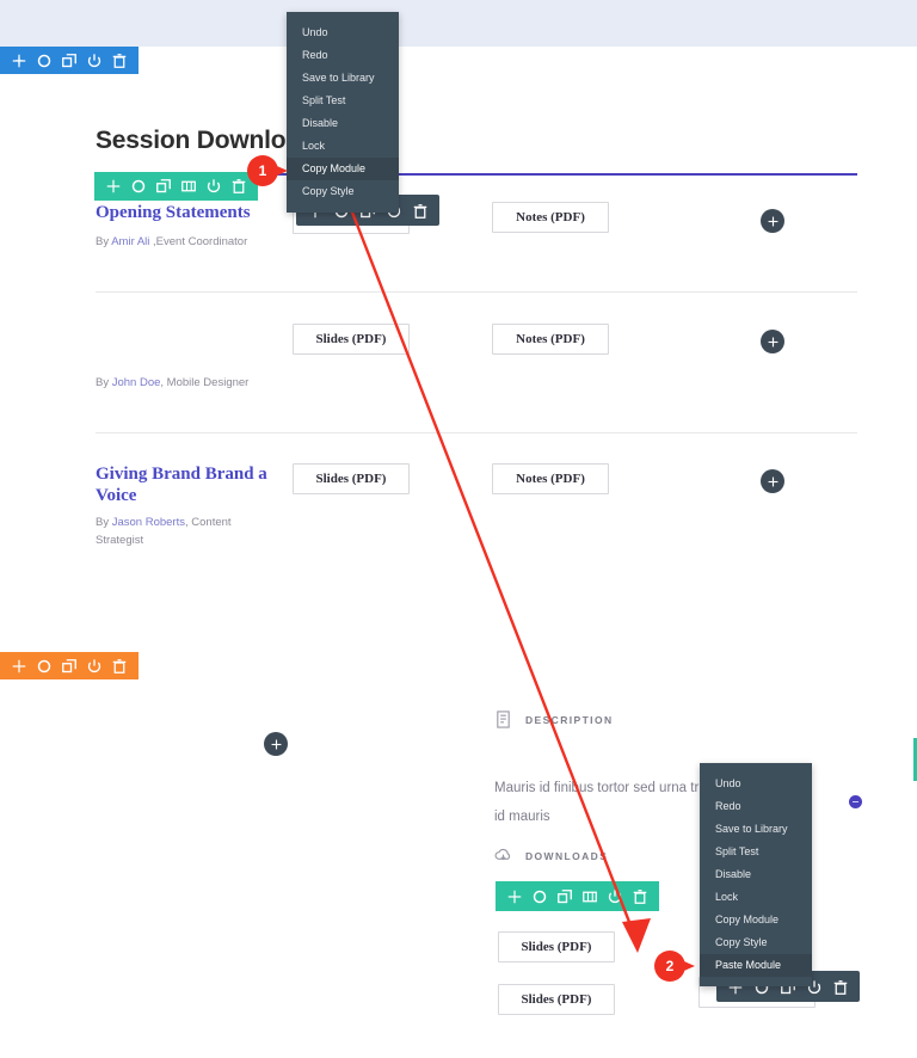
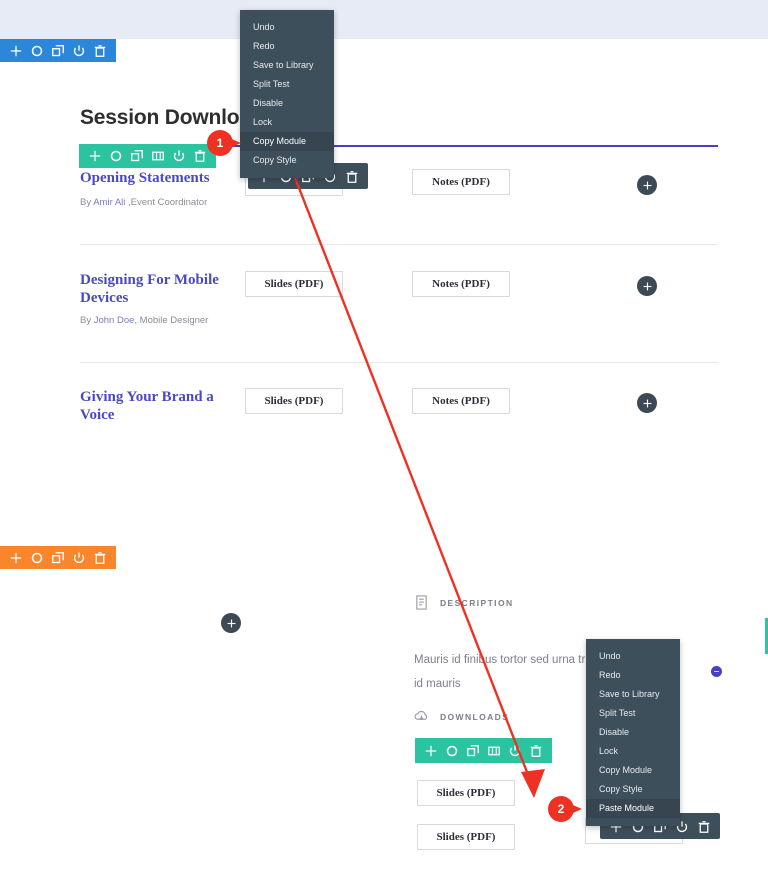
  Session Downlo
  Opening Statements
  By Amir Ali ,Event Coordinator
  Notes (PDF)
+ Designing For Mobile Devices
  By John Doe, Mobile Designer
  Slides (PDF)
  Notes (PDF)
- Giving Brand Brand a Voice
+ Giving Your Brand a Voice
- By Jason Roberts, Content Strategist
  Slides (PDF)
  Notes (PDF)
  DESCRIPTION
  Mauris id finibus tortor sed urna tr id mauris
  DOWNLOAD
  Slides (PDF)
  Slides (PDF)
  Undo
  Redo
  Save to Library
  Split Test
  Disable
  Lock
  Copy Module
  Copy Style
  Undo
  Redo
  Save to Library
  Split Test
  Disable
  Lock
  Copy Module
  Copy Style
  Paste Module
  1
  2
